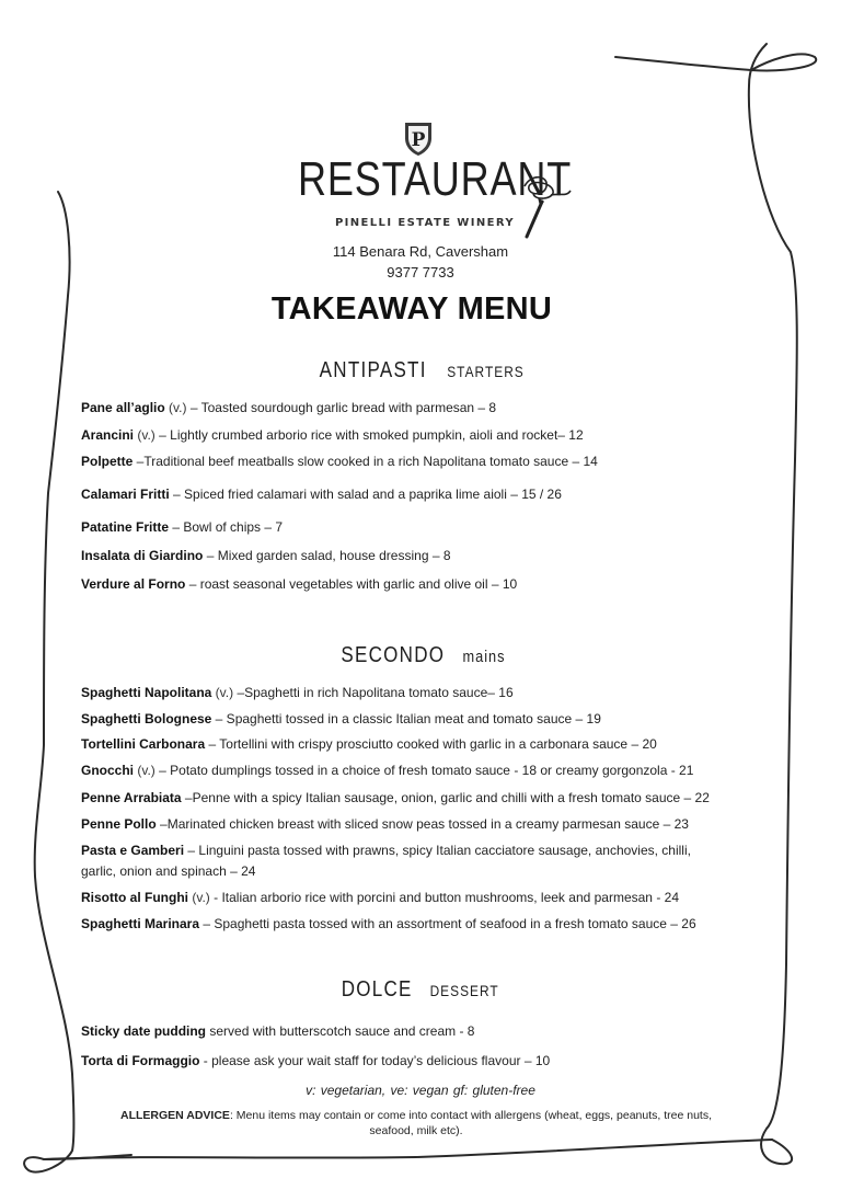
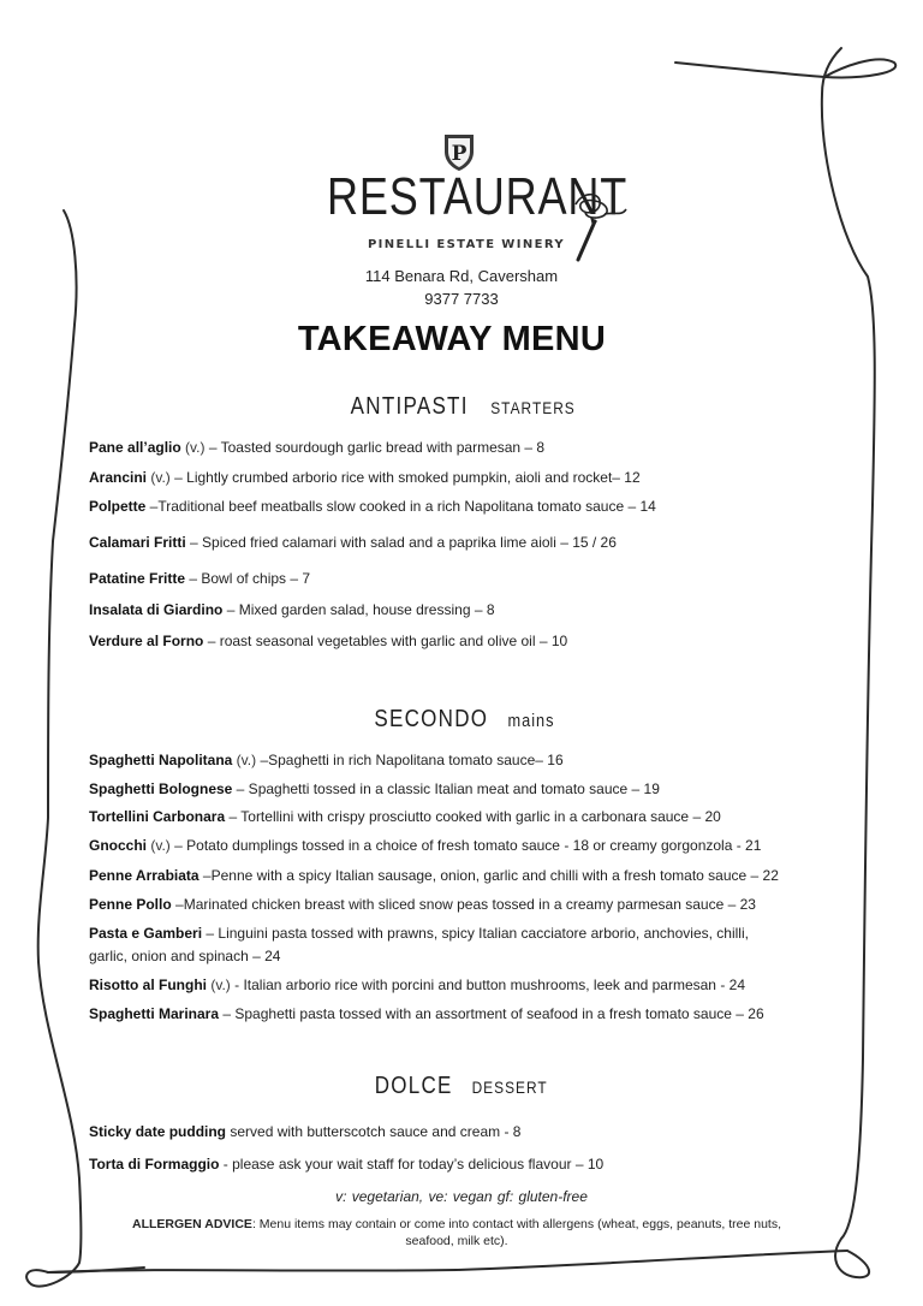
  P
  RESTAURA
  PINELLI ESTATE WINERY
  114 Benara Rd, Caversham
  9377 7733
  TAKEAWAY MENU
  ANTIPASTI STARTERS
  Pane all’aglio (v.) – Toasted sourdough garlic bread with parmesan – 8
  Arancini (v.) – Lightly crumbed arborio rice with smoked pumpkin, aioli and rocket– 12
  Polpette –Traditional beef meatballs slow cooked in a rich Napolitana tomato sauce – 14
  Calamari Fritti – Spiced fried calamari with salad and a paprika lime aioli – 15 / 26
  Patatine Fritte – Bowl of chips – 7
  Insalata di Giardino – Mixed garden salad, house dressing – 8
  Verdure al Forno – roast seasonal vegetables with garlic and olive oil – 10
  SECONDO mains
  Spaghetti Napolitana (v.) –Spaghetti in rich Napolitana tomato sauce– 16
  Spaghetti Bolognese – Spaghetti tossed in a classic Italian meat and tomato sauce – 19
  Tortellini Carbonara – Tortellini with crispy prosciutto cooked with garlic in a carbonara sauce – 20
  Gnocchi (v.) – Potato dumplings tossed in a choice of fresh tomato sauce - 18 or creamy gorgonzola - 21
  Penne Arrabiata –Penne with a spicy Italian sausage, onion, garlic and chilli with a fresh tomato sauce – 22
  Penne Pollo –Marinated chicken breast with sliced snow peas tossed in a creamy parmesan sauce – 23
- Pasta e Gamberi – Linguini pasta tossed with prawns, spicy Italian cacciatore sausage, anchovies, chilli,
+ Pasta e Gamberi – Linguini pasta tossed with prawns, spicy Italian cacciatore arborio, anchovies, chilli,
  garlic, onion and spinach – 24
  Risotto al Funghi (v.) - Italian arborio rice with porcini and button mushrooms, leek and parmesan - 24
  Spaghetti Marinara – Spaghetti pasta tossed with an assortment of seafood in a fresh tomato sauce – 26
  DOLCE DESSERT
  Sticky date pudding served with butterscotch sauce and cream - 8
  Torta di Formaggio - please ask your wait staff for today’s delicious flavour – 10
  v: vegetarian, ve: vegan gf: gluten-free
  ALLERGEN ADVICE: Menu items may contain or come into contact with allergens (wheat, eggs, peanuts, tree nuts, seafood, milk etc).
